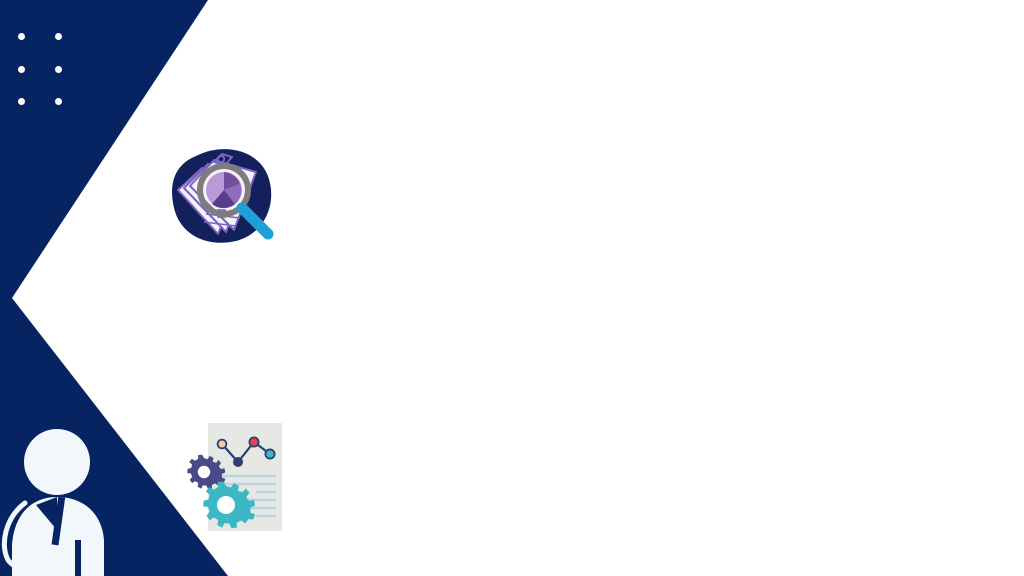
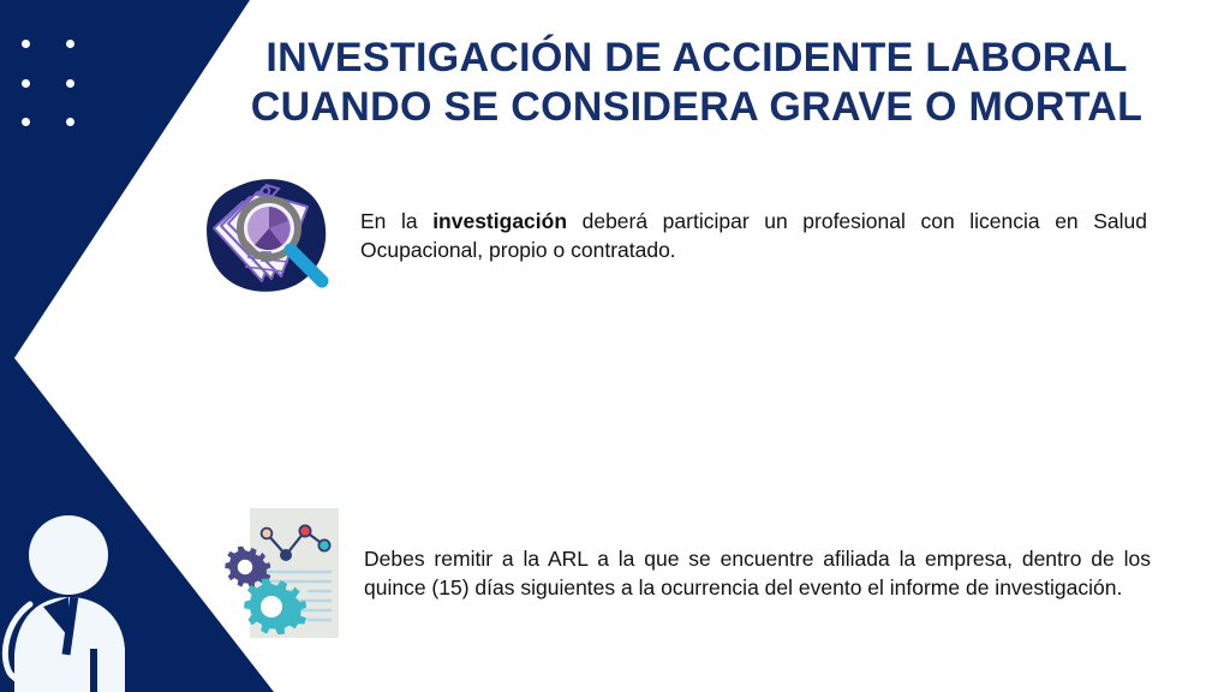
+ INVESTIGACIÓN DE ACCIDENTE LABORAL
+ CUANDO SE CONSIDERA GRAVE O MORTAL
+ En la investigación deberá participar un profesional con licencia en Salud Ocupacional, propio o contratado.
+ Debes remitir a la ARL a la que se encuentre afiliada la empresa, dentro de los quince (15) días siguientes a la ocurrencia del evento el informe de investigación.
